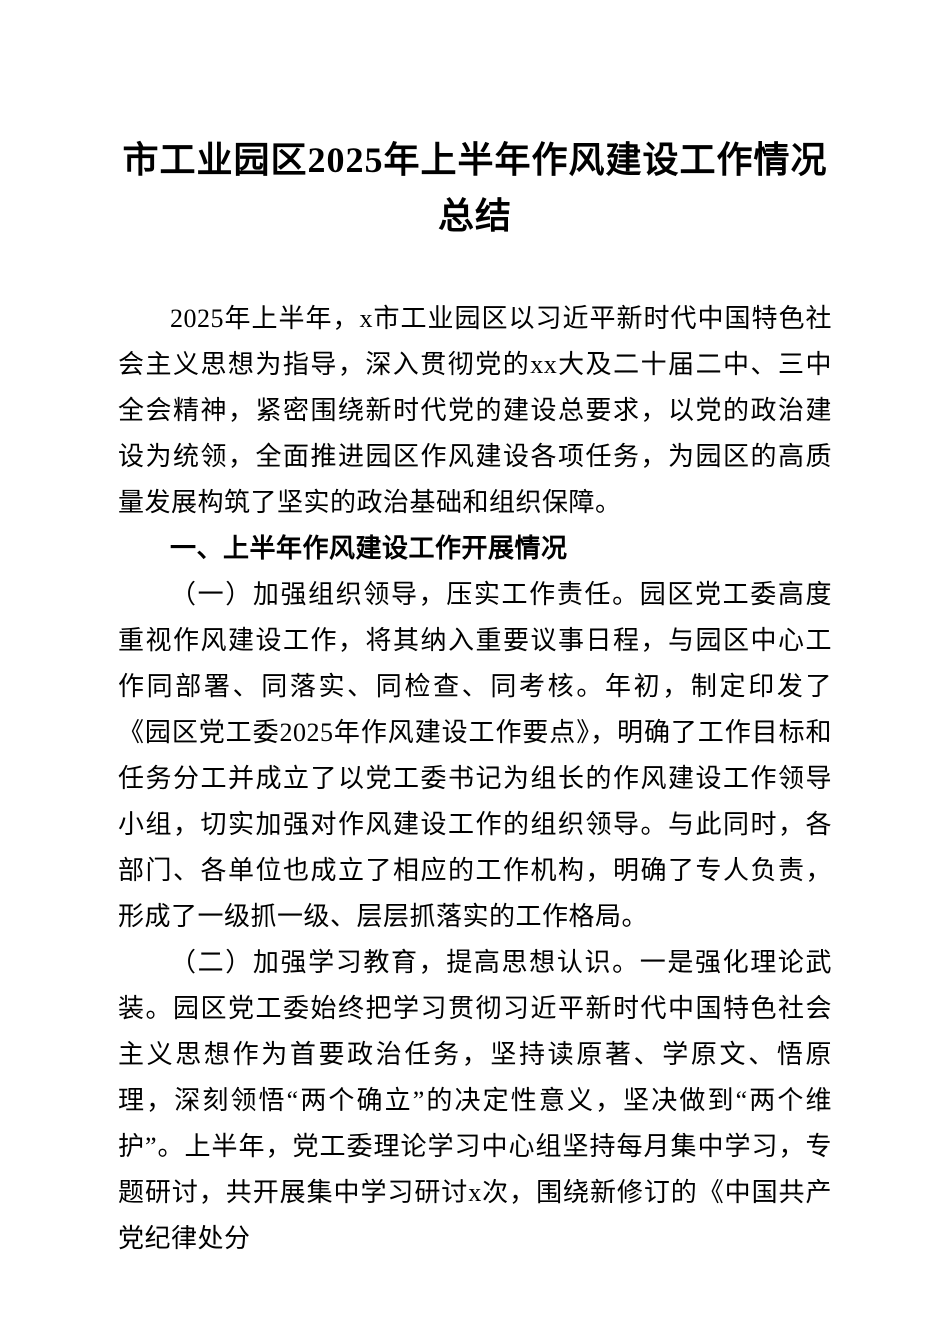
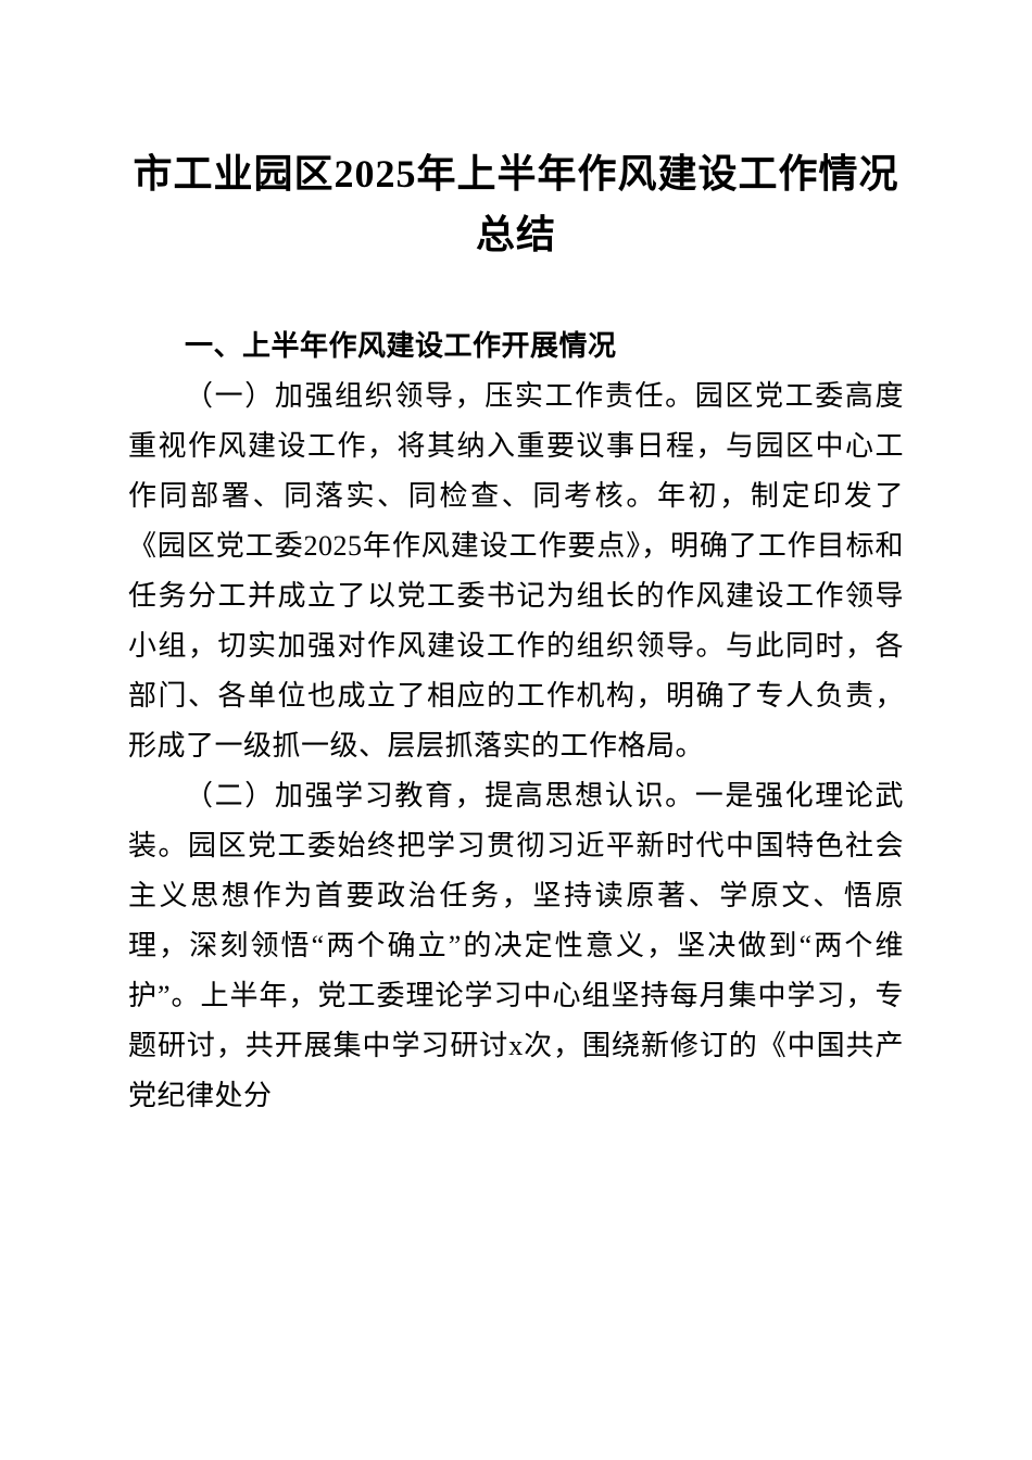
  市工业园区2025年上半年作风建设工作情况总结
- 2025年上半年，x市工业园区以习近平新时代中国特色社会主义思想为指导，深入贯彻党的xx大及二十届二中、三中全会精神，紧密围绕新时代党的建设总要求，以党的政治建设为统领，全面推进园区作风建设各项任务，为园区的高质量发展构筑了坚实的政治基础和组织保障。
  一、上半年作风建设工作开展情况
  （一）加强组织领导，压实工作责任。园区党工委高度重视作风建设工作，将其纳入重要议事日程，与园区中心工作同部署、同落实、同检查、同考核。年初，制定印发了《园区党工委2025年作风建设工作要点》，明确了工作目标和任务分工并成立了以党工委书记为组长的作风建设工作领导小组，切实加强对作风建设工作的组织领导。与此同时，各部门、各单位也成立了相应的工作机构，明确了专人负责，形成了一级抓一级、层层抓落实的工作格局。
  （二）加强学习教育，提高思想认识。一是强化理论武装。园区党工委始终把学习贯彻习近平新时代中国特色社会主义思想作为首要政治任务，坚持读原著、学原文、悟原理，深刻领悟“两个确立”的决定性意义，坚决做到“两个维护”。上半年，党工委理论学习中心组坚持每月集中学习，专题研讨，共开展集中学习研讨x次，围绕新修订的《中国共产党纪律处分
